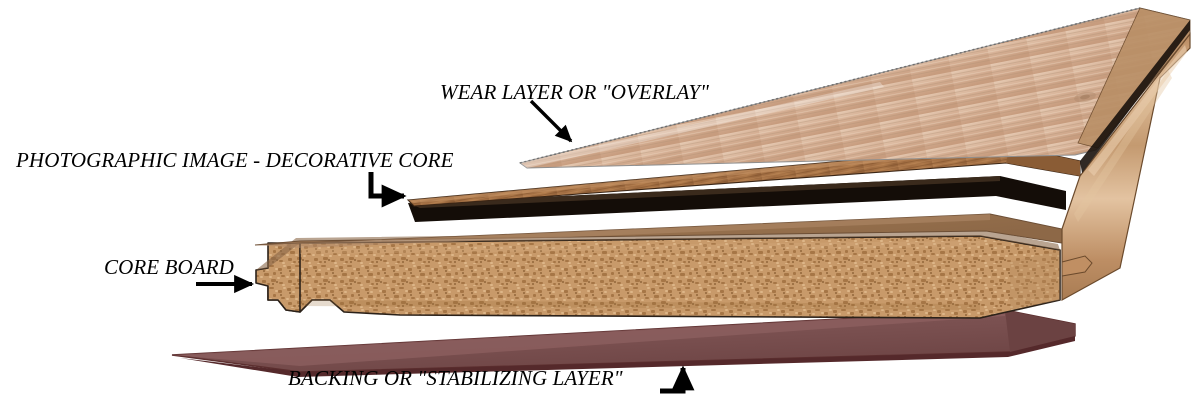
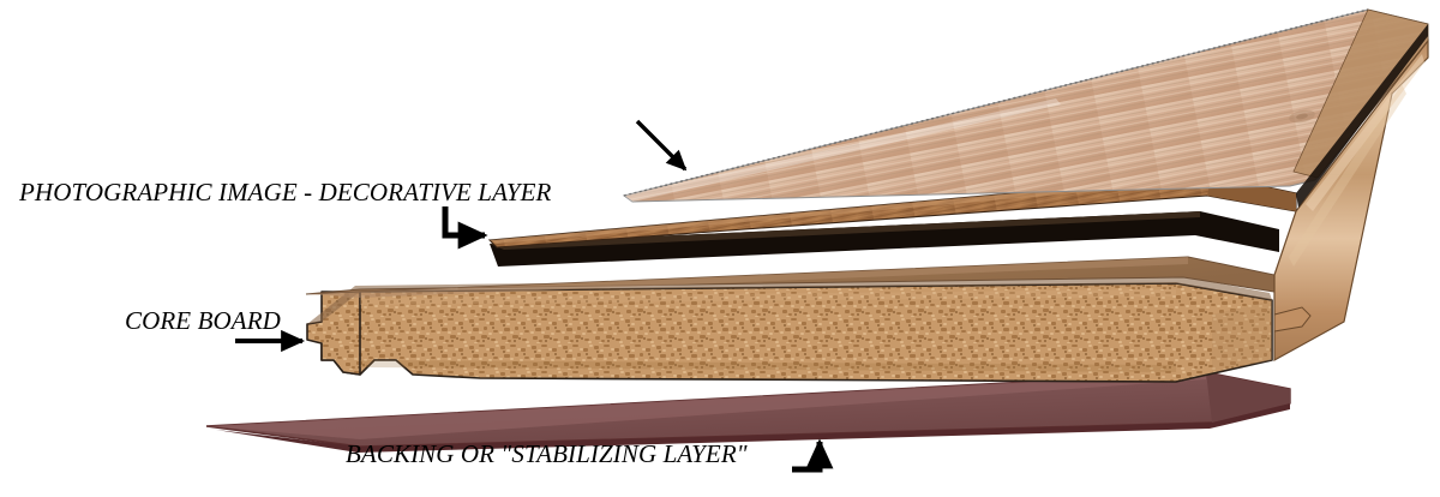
- WEAR LAYER OR "OVERLAY"
- PHOTOGRAPHIC IMAGE - DECORATIVE CORE
+ PHOTOGRAPHIC IMAGE - DECORATIVE LAYER
  CORE BOARD
  BACKING OR "STABILIZING LAYER"
